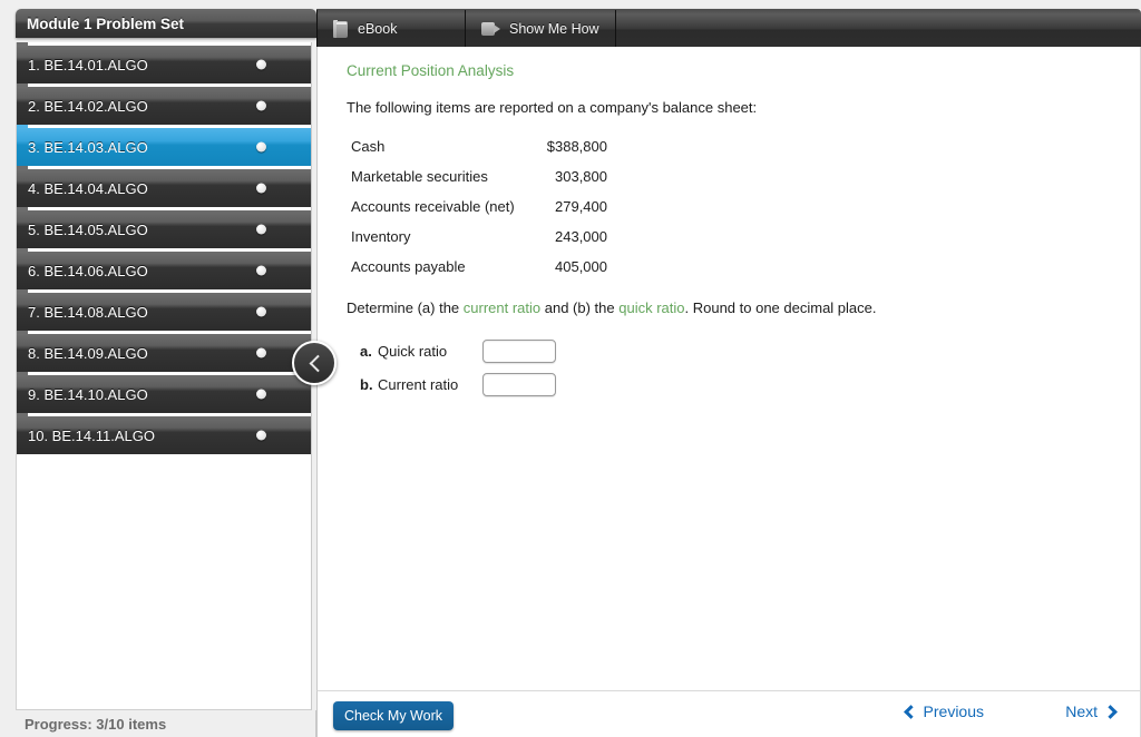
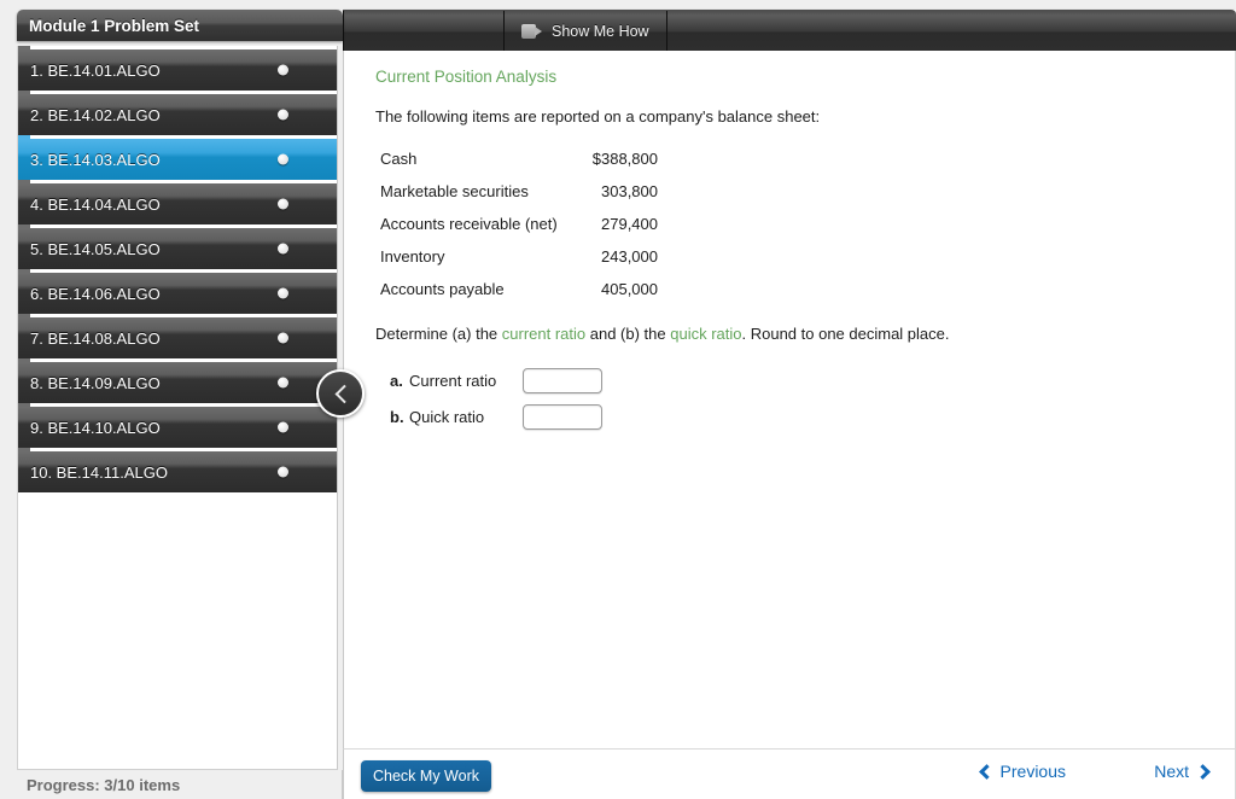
- eBook
  Show Me How
  Module 1 Problem Set
  1. BE.14.01.ALGO
  2. BE.14.02.ALGO
  3. BE.14.03.ALGO
  4. BE.14.04.ALGO
  5. BE.14.05.ALGO
  6. BE.14.06.ALGO
  7. BE.14.08.ALGO
  8. BE.14.09.ALGO
  9. BE.14.10.ALGO
  10. BE.14.11.ALGO
  Progress: 3/10 items
  Current Position Analysis
  The following items are reported on a company's balance sheet:
  Cash	$388,800
  Marketable securities	303,800
  Accounts receivable (net)	279,400
  Inventory	243,000
  Accounts payable	405,000
  Determine (a) the current ratio and (b) the quick ratio. Round to one decimal place.
  a.
- Quick ratio
+ Current ratio
  b.
- Current ratio
+ Quick ratio
  Check My Work
  Previous
  Next
